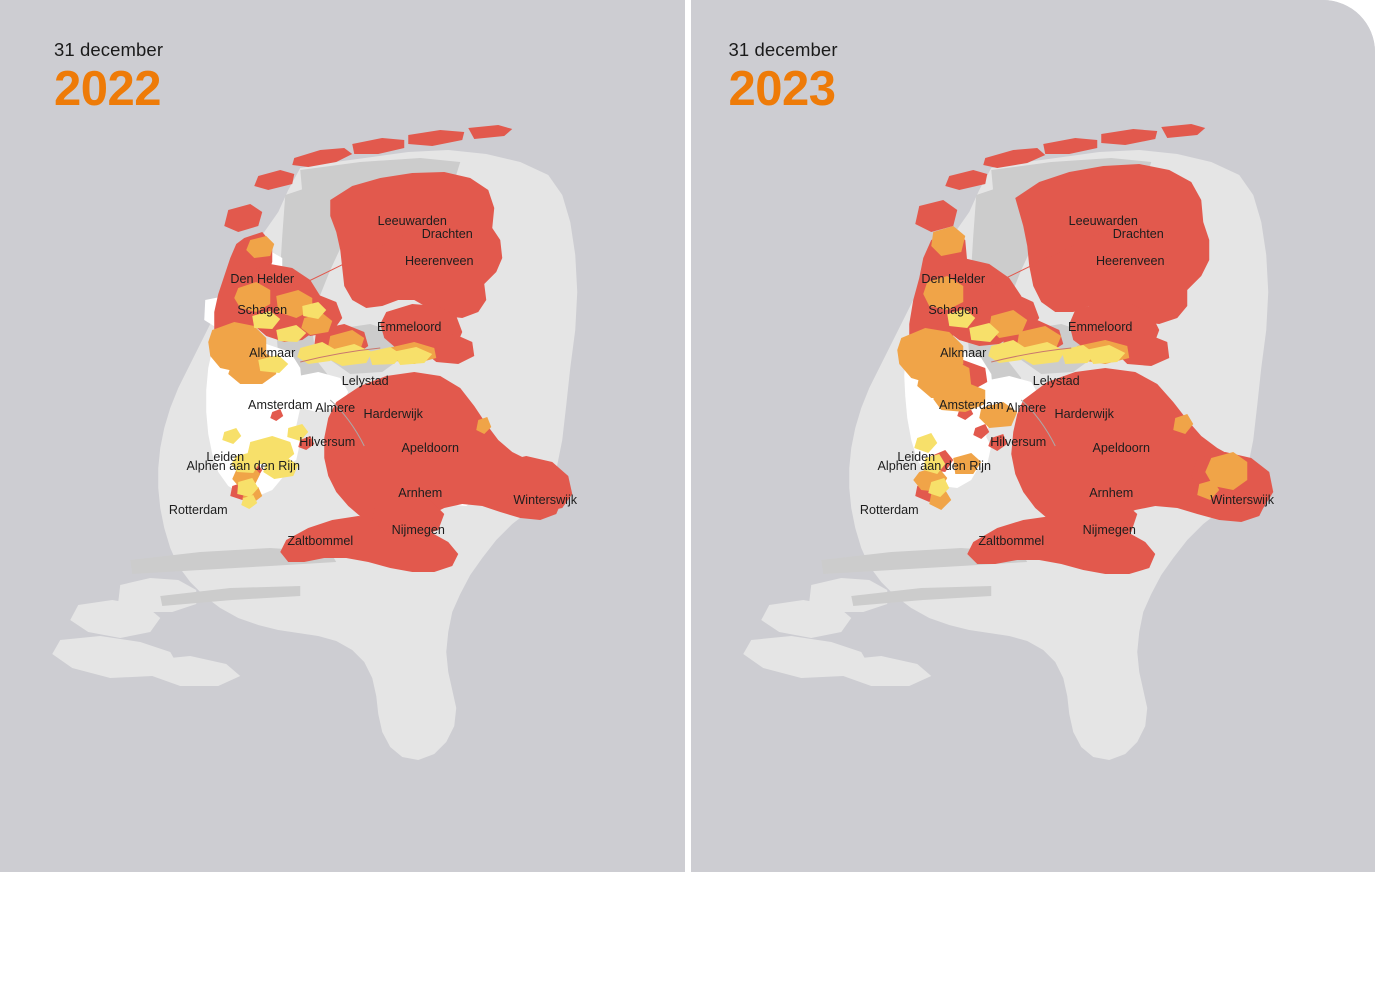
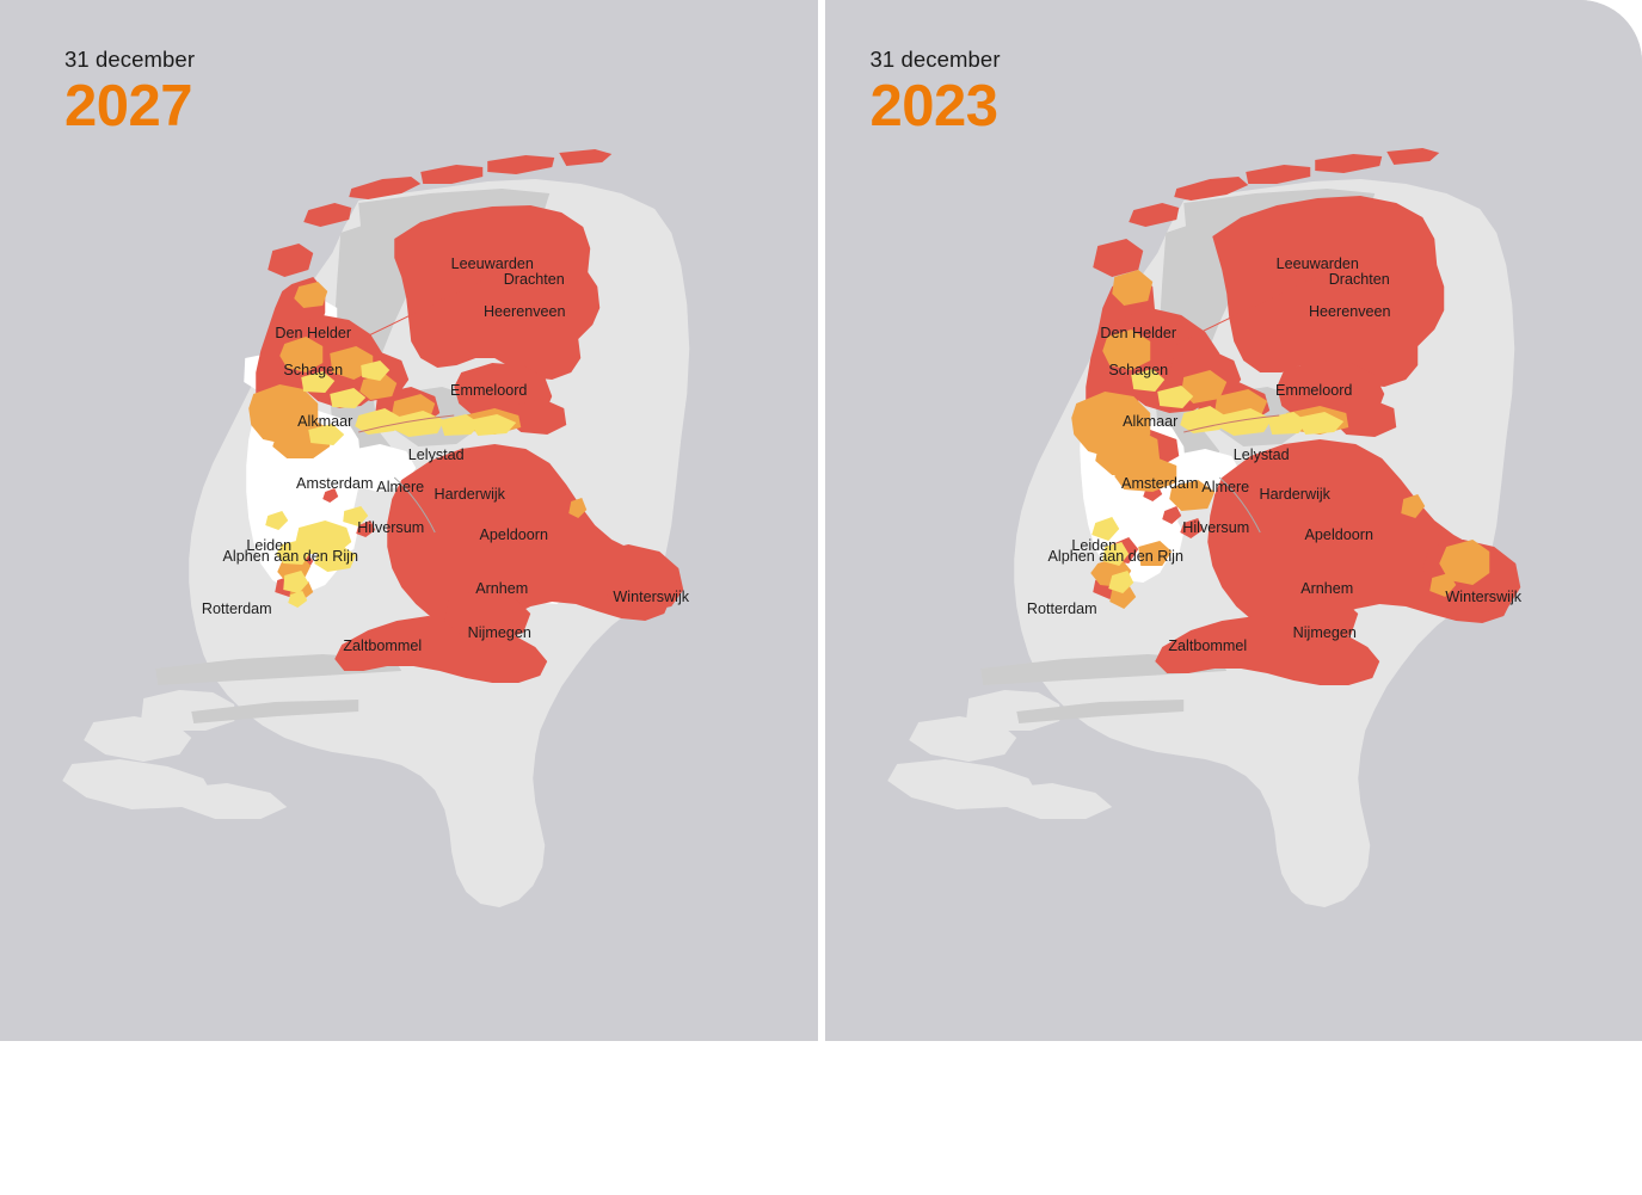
  31 december
- 2022
+ 2027
  Leeuwarden
  Drachten
  Heerenveen
  Den Helder
  Schagen
  Emmeloord
  Alkmaar
  Lelystad
  Amsterdam
  Almere
  Harderwijk
  Hilversum
  Apeldoorn
  Leiden
  Alphen aan den Rijn
  Arnhem
  Winterswijk
  Rotterdam
  Nijmegen
  Zaltbommel
  31 december
  2023
  Leeuwarden
  Drachten
  Heerenveen
  Den Helder
  Schagen
  Emmeloord
  Alkmaar
  Lelystad
  Amsterdam
  Almere
  Harderwijk
  Hilversum
  Apeldoorn
  Leiden
  Alphen aan den Rijn
  Arnhem
  Winterswijk
  Rotterdam
  Nijmegen
  Zaltbommel
